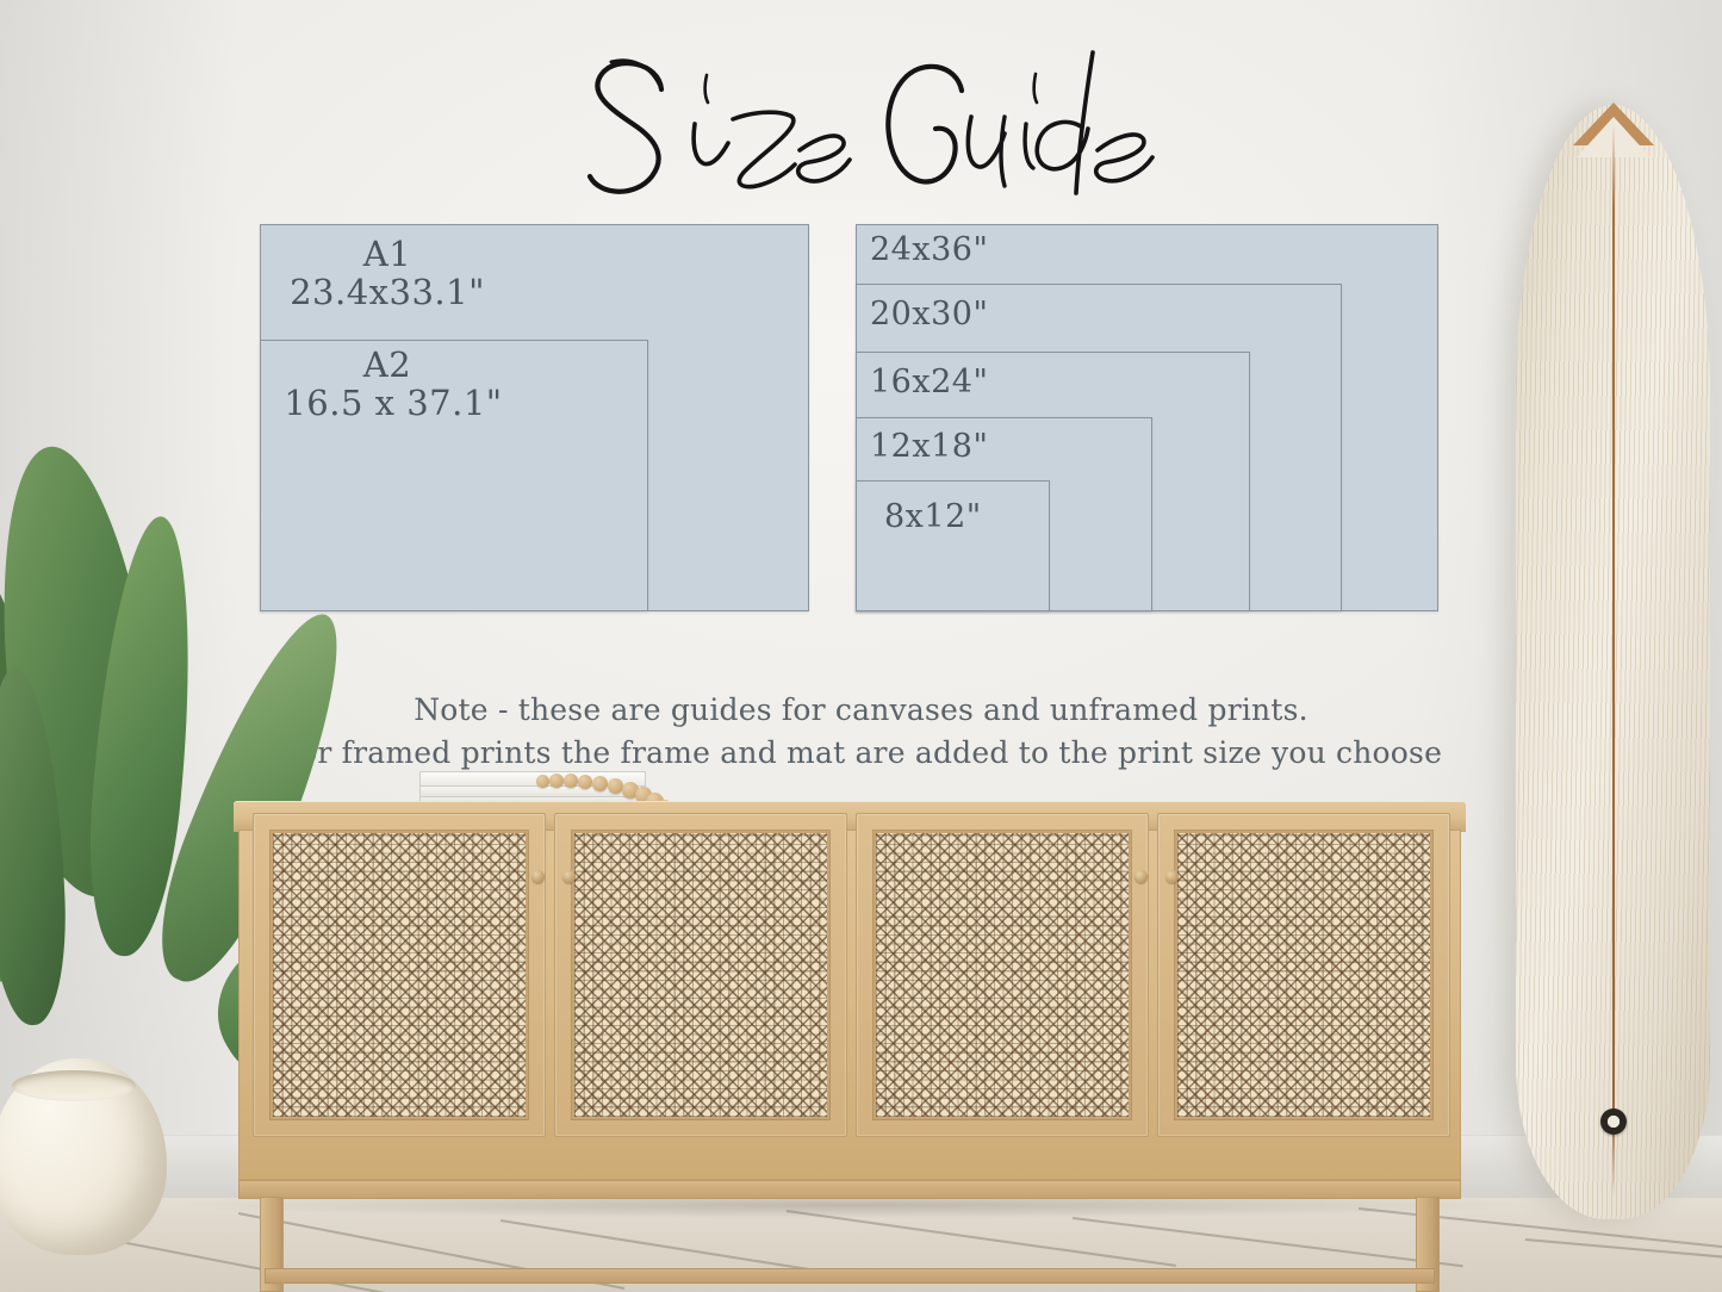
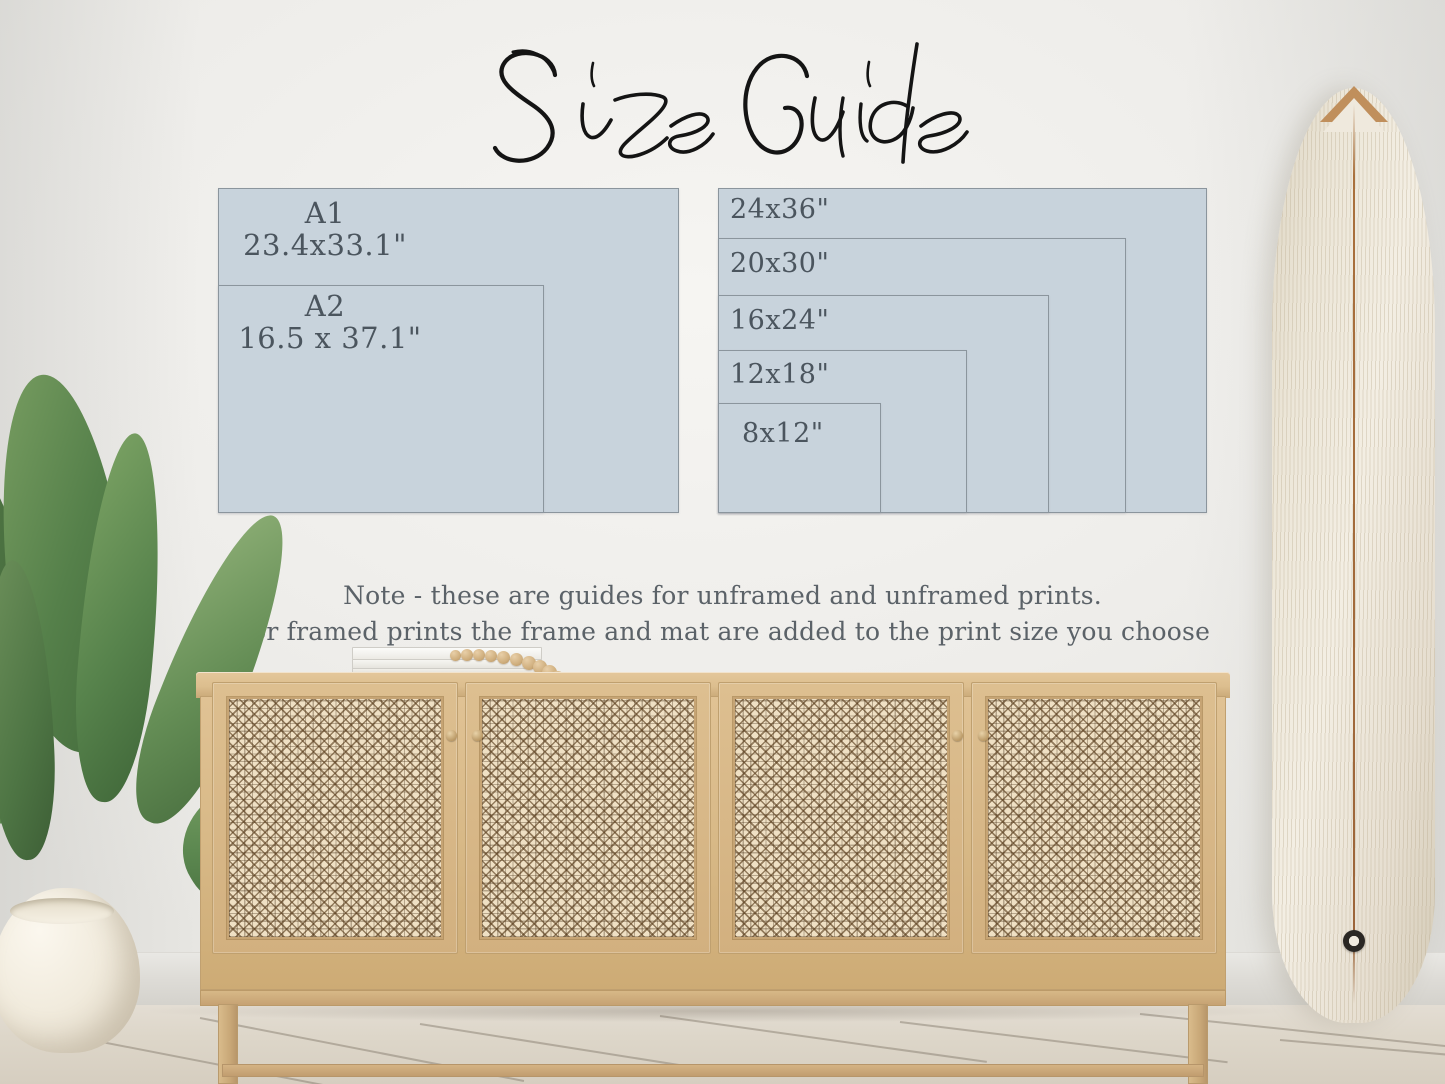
  A1
  23.4x33.1"
  A2
  16.5 x 37.1"
  24x36"
  20x30"
  16x24"
  12x18"
  8x12"
- Note - these are guides for canvases and unframed prints.
+ Note - these are guides for unframed and unframed prints.
  r framed prints the frame and mat are added to the print size you choose
